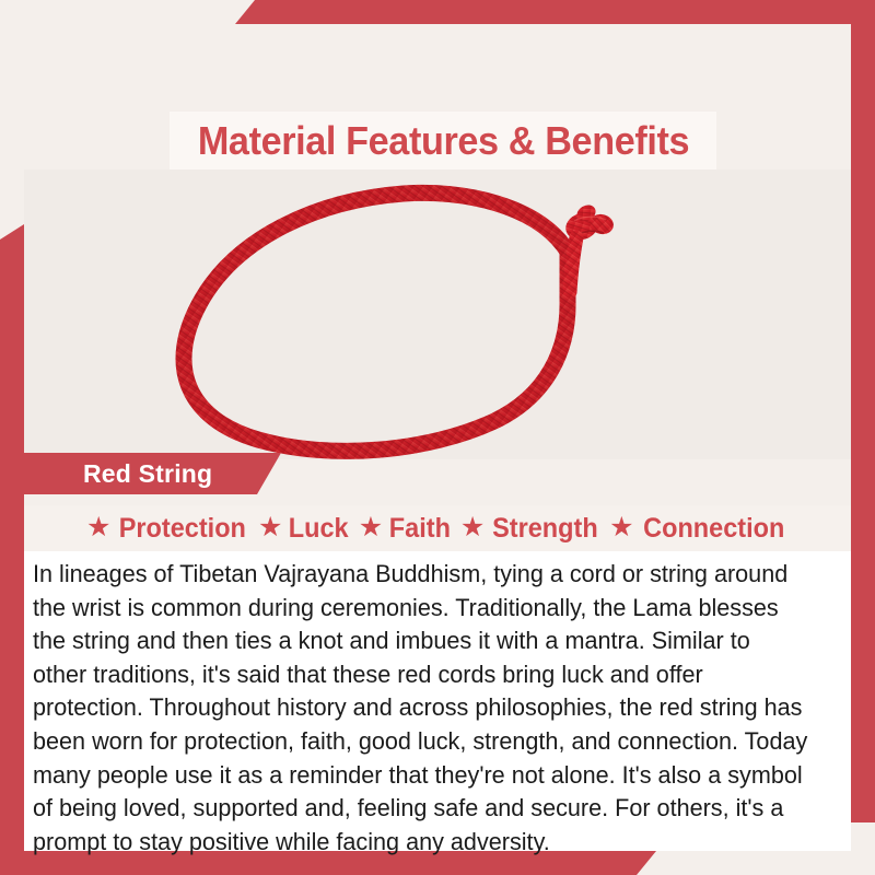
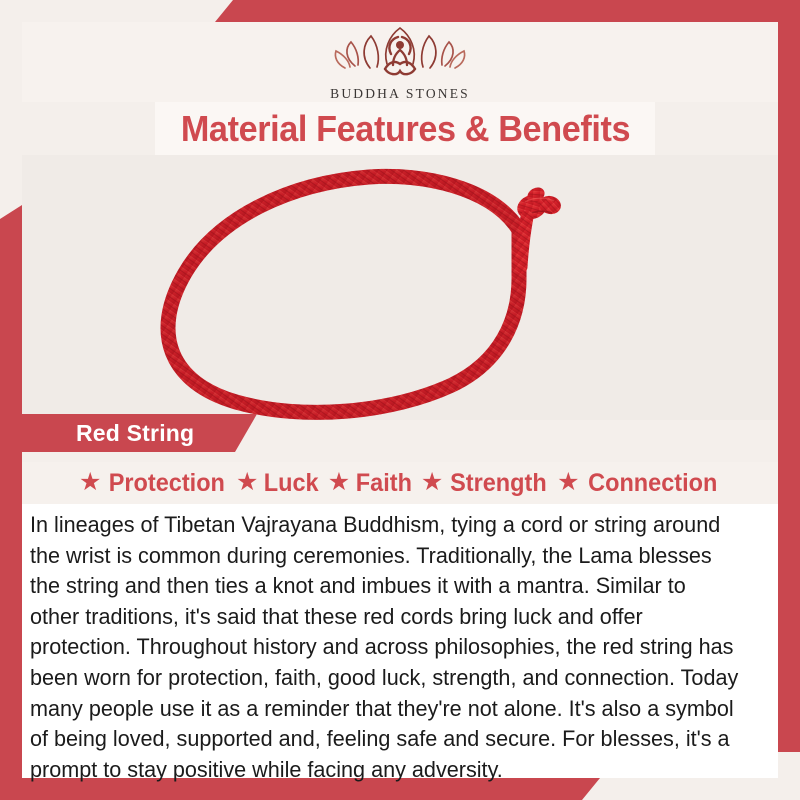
+ BUDDHA STONES
  Material Features & Benefits
  Red String
  ★
  Protection
  ★
  Luck
  ★
  Faith
  ★
  Strength
  ★
  Connection
- In lineages of Tibetan Vajrayana Buddhism, tying a cord or string around the wrist is common during ceremonies. Traditionally, the Lama blesses the string and then ties a knot and imbues it with a mantra. Similar to other traditions, it's said that these red cords bring luck and offer protection. Throughout history and across philosophies, the red string has been worn for protection, faith, good luck, strength, and connection. Today many people use it as a reminder that they're not alone. It's also a symbol of being loved, supported and, feeling safe and secure. For others, it's a prompt to stay positive while facing any adversity.
+ In lineages of Tibetan Vajrayana Buddhism, tying a cord or string around the wrist is common during ceremonies. Traditionally, the Lama blesses the string and then ties a knot and imbues it with a mantra. Similar to other traditions, it's said that these red cords bring luck and offer protection. Throughout history and across philosophies, the red string has been worn for protection, faith, good luck, strength, and connection. Today many people use it as a reminder that they're not alone. It's also a symbol of being loved, supported and, feeling safe and secure. For blesses, it's a prompt to stay positive while facing any adversity.
